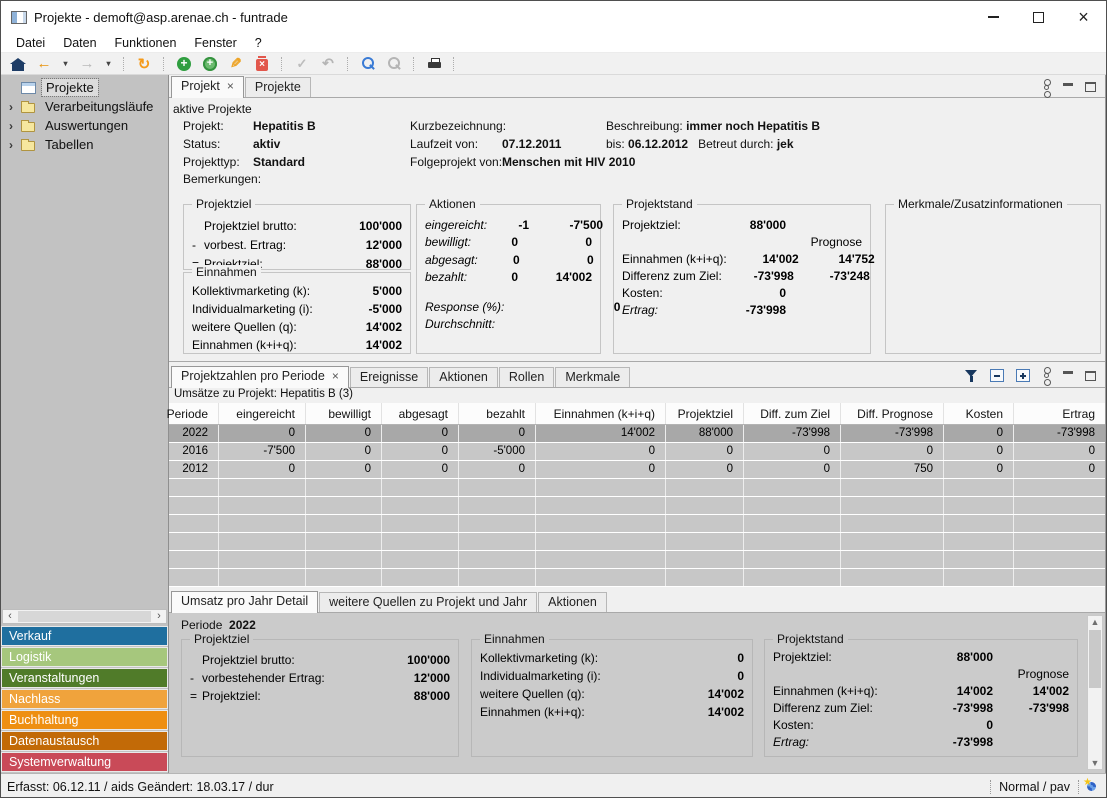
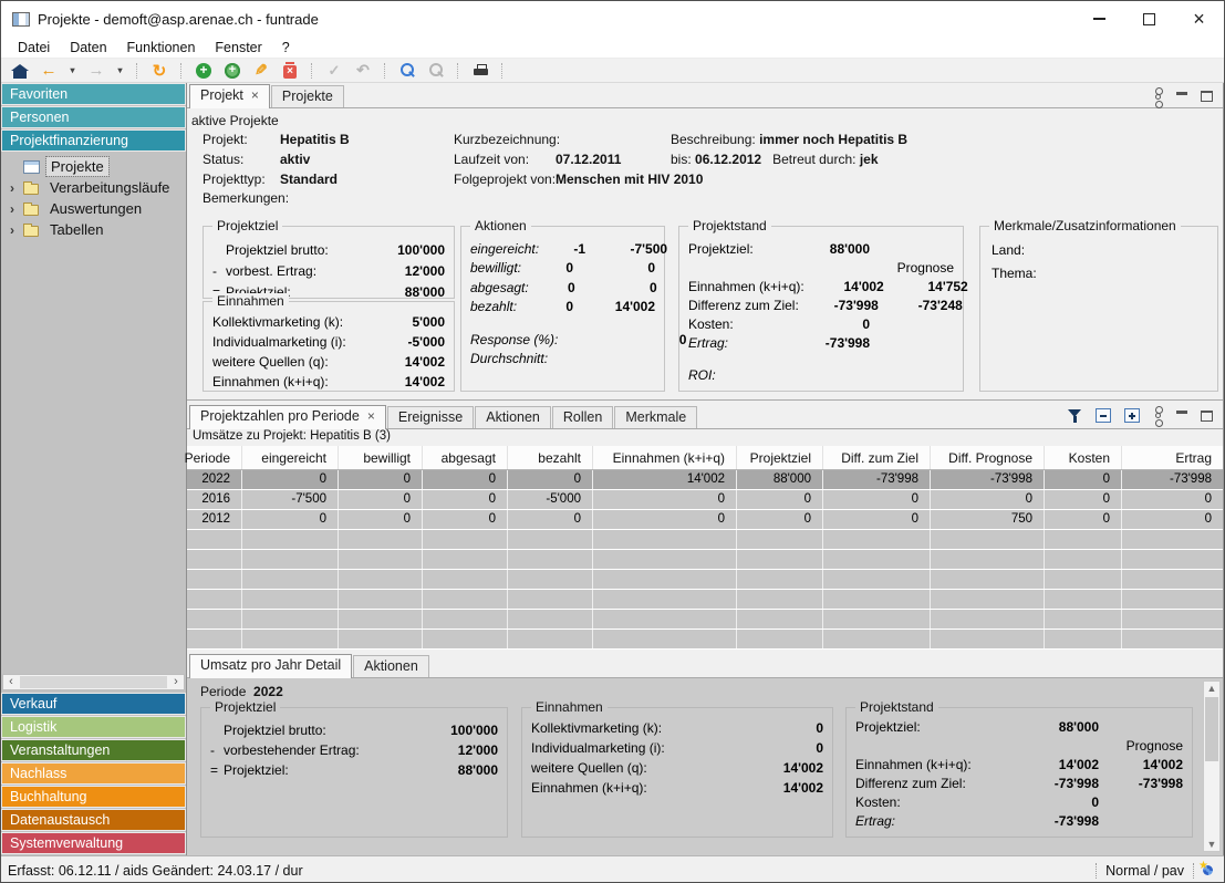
  Projekte - demoft@asp.arenae.ch - funtrade
  ×
  Datei
  Daten
  Funktionen
  Fenster
  ?
  ←
  ▾
  →
  ▾
  ↻
  +
  +
  ×
  ✓
  ↶
+ Favoriten
+ Personen
+ Projektfinanzierung
  Projekte
  Verarbeitungsläufe
  Auswertungen
  Tabellen
  ‹
  ›
  Verkauf
  Logistik
  Veranstaltungen
  Nachlass
  Buchhaltung
  Datenaustausch
  Systemverwaltung
  Projekt
  Projekte
  aktive Projekte
  Projekt:
  Hepatitis B
  Kurzbezeichnung:
  Beschreibung: immer noch Hepatitis B
  Status:
  aktiv
  Laufzeit von:
  07.12.2011
  bis: 06.12.2012 Betreut durch: jek
  Projekttyp:
  Standard
  Folgeprojekt von:
  Menschen mit HIV 2010
  Bemerkungen:
  Projektziel
  Projektziel brutto:
  100'000
  -
  vorbest. Ertrag:
  12'000
  =
  Projektziel:
  88'000
  Einnahmen
  Kollektivmarketing (k):
  5'000
  Individualmarketing (i):
  -5'000
  weitere Quellen (q):
  14'002
  Einnahmen (k+i+q):
  14'002
  Aktionen
  eingereicht:
  -1
  -7'500
  bewilligt:
  0
  0
  abgesagt:
  0
  0
  bezahlt:
  0
  14'002
  Response (%):
  0
  Durchschnitt:
  Projektstand
  Projektziel:
  88'000
  Prognose
  Einnahmen (k+i+q):
  14'002
  14'752
  Differenz zum Ziel:
  -73'998
  -73'248
  Kosten:
  0
  Ertrag:
  -73'998
+ ROI:
  Merkmale/Zusatzinformationen
+ Land:
+ Thema:
  Projektzahlen pro Periode
  Ereignisse
  Aktionen
  Rollen
  Merkmale
  Umsätze zu Projekt: Hepatitis B (3)
  Periode
  eingereicht
  bewilligt
  abgesagt
  bezahlt
  Einnahmen (k+i+q)
  Projektziel
  Diff. zum Ziel
  Diff. Prognose
  Kosten
  Ertrag
  2022
  0
  0
  0
  0
  14'002
  88'000
  -73'998
  -73'998
  0
  -73'998
  2016
  -7'500
  0
  0
  -5'000
  0
  0
  0
  0
  0
  0
  2012
  0
  0
  0
  0
  0
  0
  0
  750
  0
  0
  Umsatz pro Jahr Detail
- weitere Quellen zu Projekt und Jahr
  Aktionen
  Periode 2022
  Projektziel
  Projektziel brutto:
  100'000
  -
  vorbestehender Ertrag:
  12'000
  =
  Projektziel:
  88'000
  Einnahmen
  Kollektivmarketing (k):
  0
  Individualmarketing (i):
  0
  weitere Quellen (q):
  14'002
  Einnahmen (k+i+q):
  14'002
  Projektstand
  Projektziel:
  88'000
  Prognose
  Einnahmen (k+i+q):
  14'002
  14'002
  Differenz zum Ziel:
  -73'998
  -73'998
  Kosten:
  0
  Ertrag:
  -73'998
  ▲
  ▼
- Erfasst: 06.12.11 / aids Geändert: 18.03.17 / dur
+ Erfasst: 06.12.11 / aids Geändert: 24.03.17 / dur
  Normal / pav
